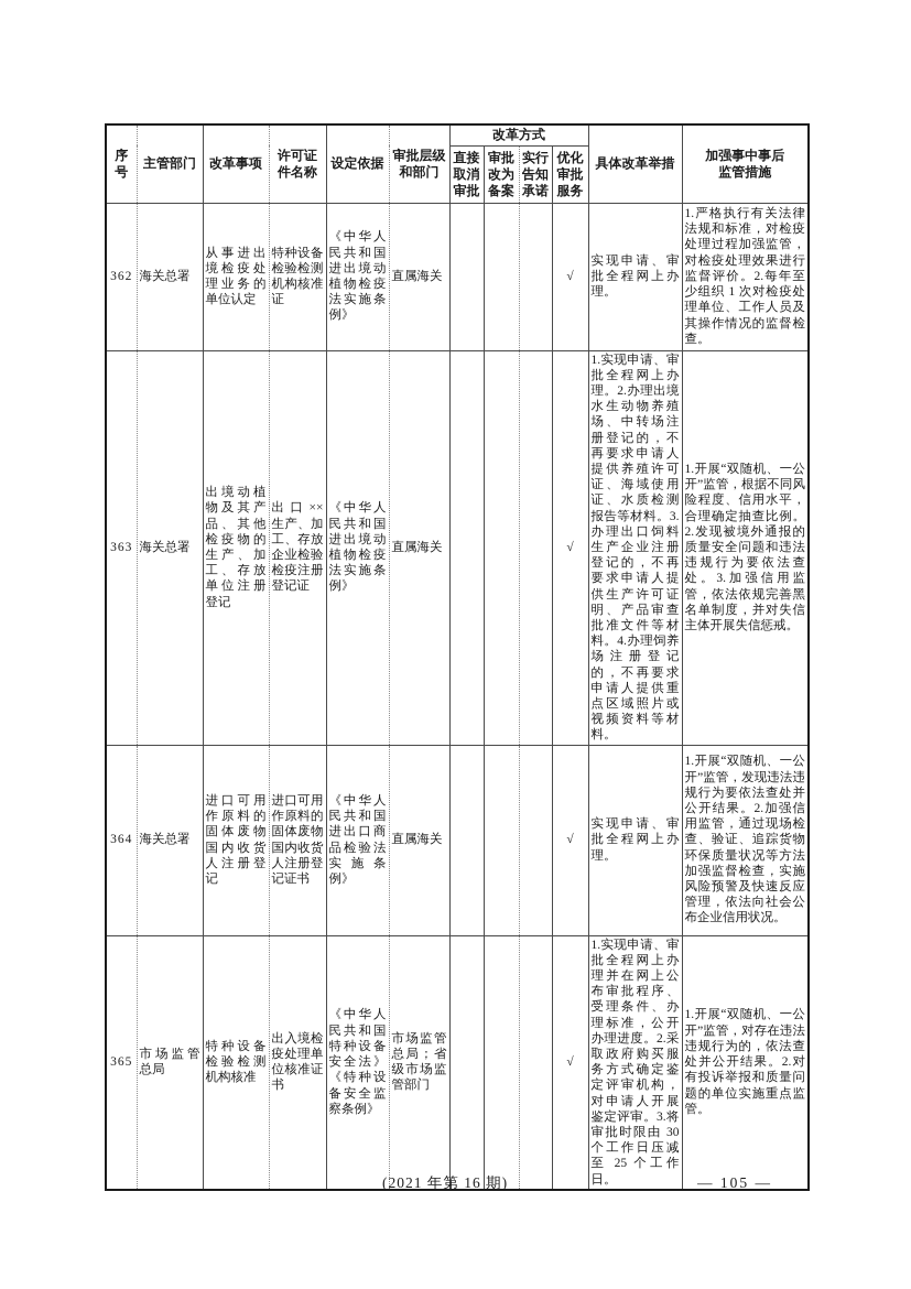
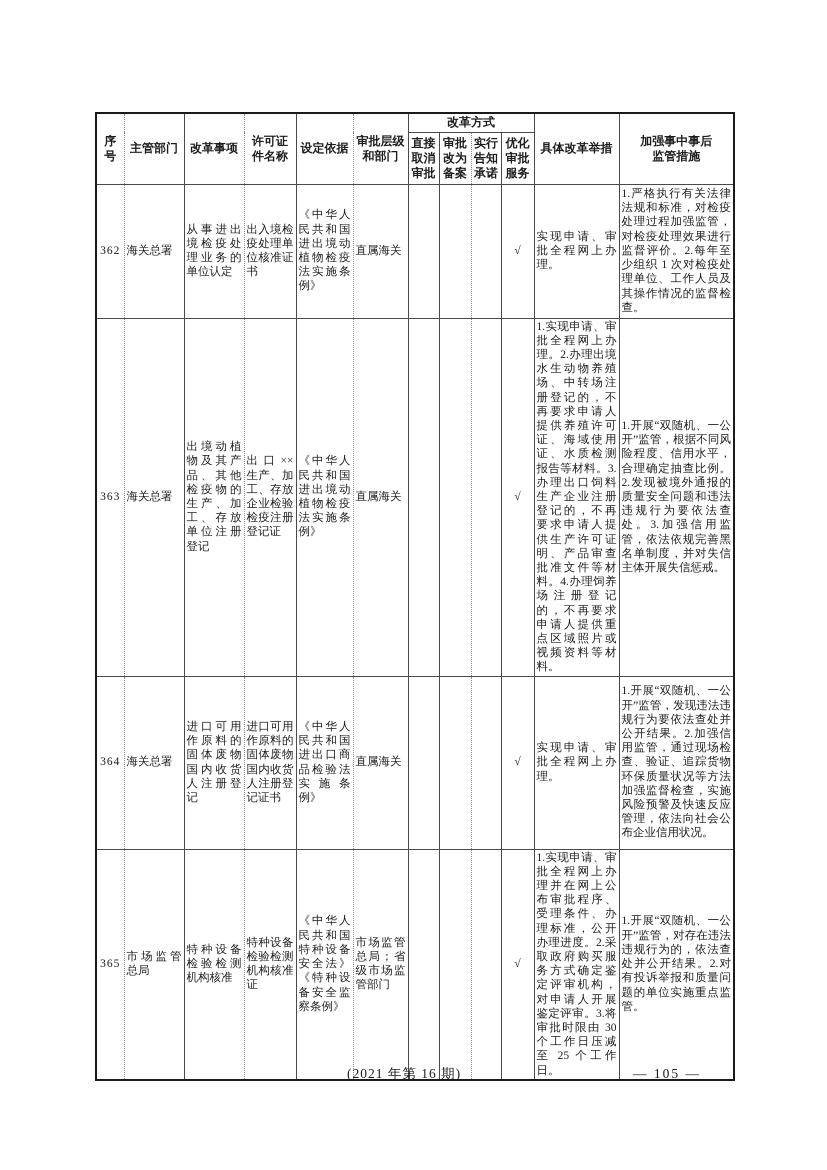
  序号	主管部门	改革事项	许可证件名称	设定依据	审批层级和部门	改革方式	具体改革举措	加强事中事后 监管措施
  直接取消审批	审批改为备案	实行告知承诺	优化审批服务
- 362	海关总署	从事进出境检疫处理业务的单位认定	特种设备检验检测机构核准证	《中华人民共和国进出境动植物检疫法实施条例》	直属海关				√	实现申请、审批全程网上办理。	1.严格执行有关法律法规和标准，对检疫处理过程加强监管，对检疫处理效果进行监督评价。2.每年至少组织 1 次对检疫处理单位、工作人员及其操作情况的监督检查。
+ 362	海关总署	从事进出境检疫处理业务的单位认定	出入境检疫处理单位核准证书	《中华人民共和国进出境动植物检疫法实施条例》	直属海关				√	实现申请、审批全程网上办理。	1.严格执行有关法律法规和标准，对检疫处理过程加强监管，对检疫处理效果进行监督评价。2.每年至少组织 1 次对检疫处理单位、工作人员及其操作情况的监督检查。
  363	海关总署	出境动植物及其产品、其他检疫物的生产、加工、存放单位注册登记	出口××生产、加工、存放企业检验检疫注册登记证	《中华人民共和国进出境动植物检疫法实施条例》	直属海关				√	1.实现申请、审批全程网上办理。2.办理出境水生动物养殖场、中转场注册登记的，不再要求申请人提供养殖许可证、海域使用证、水质检测报告等材料。3.办理出口饲料生产企业注册登记的，不再要求申请人提供生产许可证明、产品审查批准文件等材料。4.办理饲养场注册登记的，不再要求申请人提供重点区域照片或视频资料等材料。	1.开展“双随机、一公开”监管，根据不同风险程度、信用水平，合理确定抽查比例。2.发现被境外通报的质量安全问题和违法违规行为要依法查处。3.加强信用监管，依法依规完善黑名单制度，并对失信主体开展失信惩戒。
  364	海关总署	进口可用作原料的固体废物国内收货人注册登记	进口可用作原料的固体废物国内收货人注册登记证书	《中华人民共和国进出口商品检验法实施条例》	直属海关				√	实现申请、审批全程网上办理。	1.开展“双随机、一公开”监管，发现违法违规行为要依法查处并公开结果。2.加强信用监管，通过现场检查、验证、追踪货物环保质量状况等方法加强监督检查，实施风险预警及快速反应管理，依法向社会公布企业信用状况。
- 365	市场监管总局	特种设备检验检测机构核准	出入境检疫处理单位核准证书	《中华人民共和国特种设备安全法》《特种设备安全监察条例》	市场监管总局；省级市场监管部门				√	1.实现申请、审批全程网上办理并在网上公布审批程序、受理条件、办理标准，公开办理进度。2.采取政府购买服务方式确定鉴定评审机构，对申请人开展鉴定评审。3.将审批时限由 30 个工作日压减至 25 个工作日。	1.开展“双随机、一公开”监管，对存在违法违规行为的，依法查处并公开结果。2.对有投诉举报和质量问题的单位实施重点监管。
+ 365	市场监管总局	特种设备检验检测机构核准	特种设备检验检测机构核准证	《中华人民共和国特种设备安全法》《特种设备安全监察条例》	市场监管总局；省级市场监管部门				√	1.实现申请、审批全程网上办理并在网上公布审批程序、受理条件、办理标准，公开办理进度。2.采取政府购买服务方式确定鉴定评审机构，对申请人开展鉴定评审。3.将审批时限由 30 个工作日压减至 25 个工作日。	1.开展“双随机、一公开”监管，对存在违法违规行为的，依法查处并公开结果。2.对有投诉举报和质量问题的单位实施重点监管。
  (2021 年第 16 期)
  — 105 —
